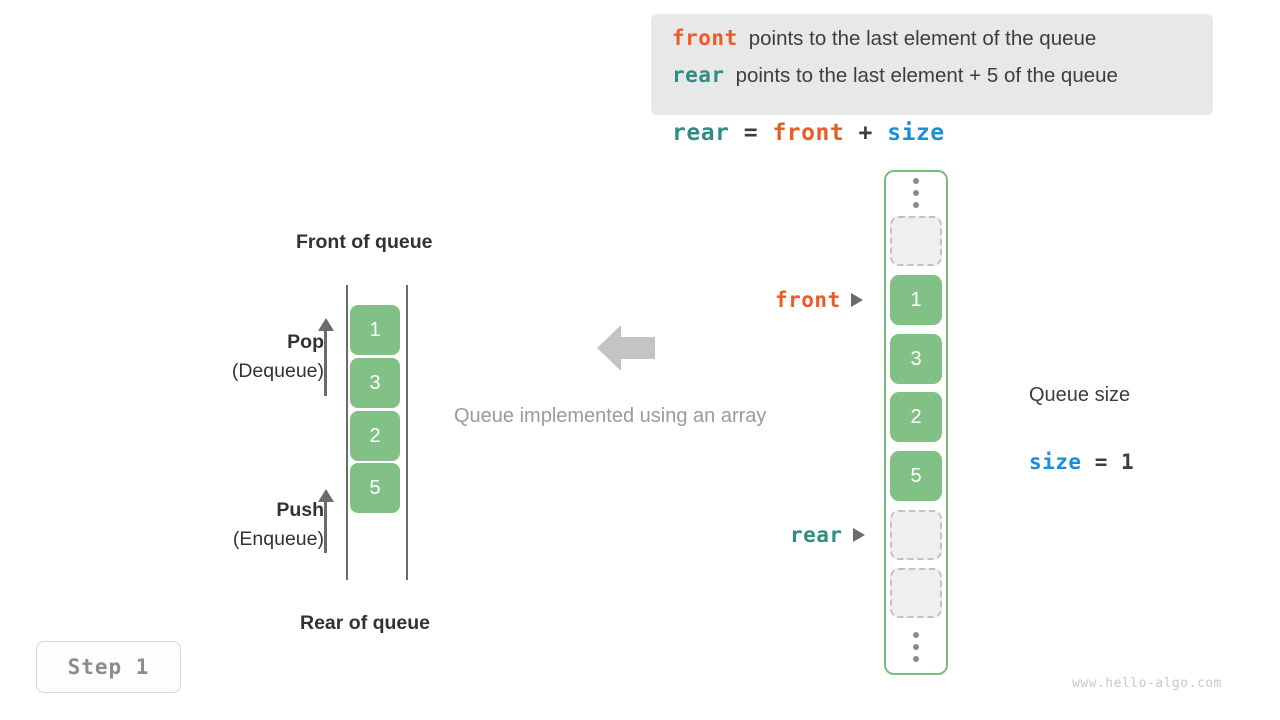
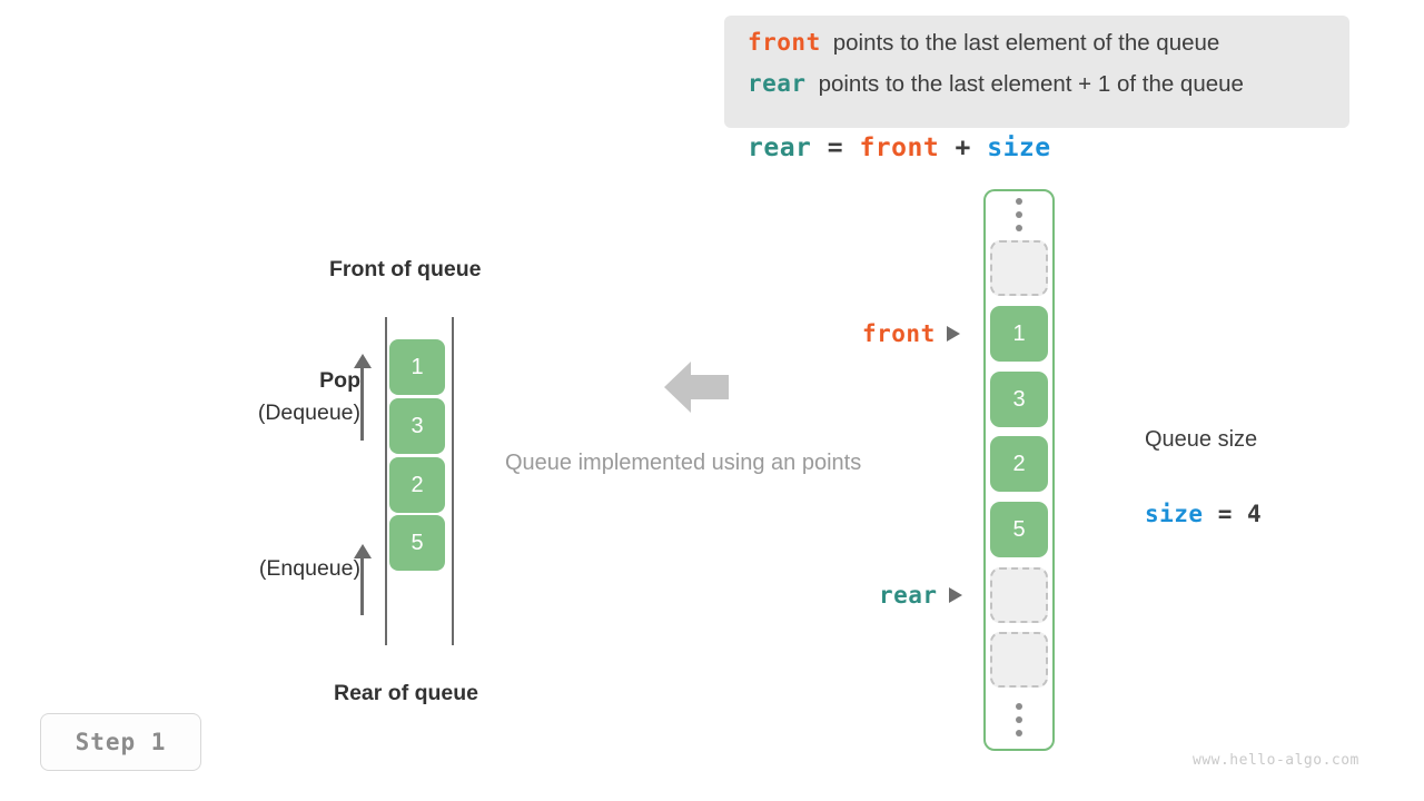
  front
  points to the last element of the queue
  rear
- points to the last element + 5 of the queue
+ points to the last element + 1 of the queue
  rear = front + size
  Front of queue
  1
  3
  2
  5
  Pop
  (Dequeue)
- Push
  (Enqueue)
  Rear of queue
- Queue implemented using an array
+ Queue implemented using an points
  1
  3
  2
  5
  front
  rear
  Queue size
- size = 1
+ size = 4
  Step 1
  www.hello-algo.com
